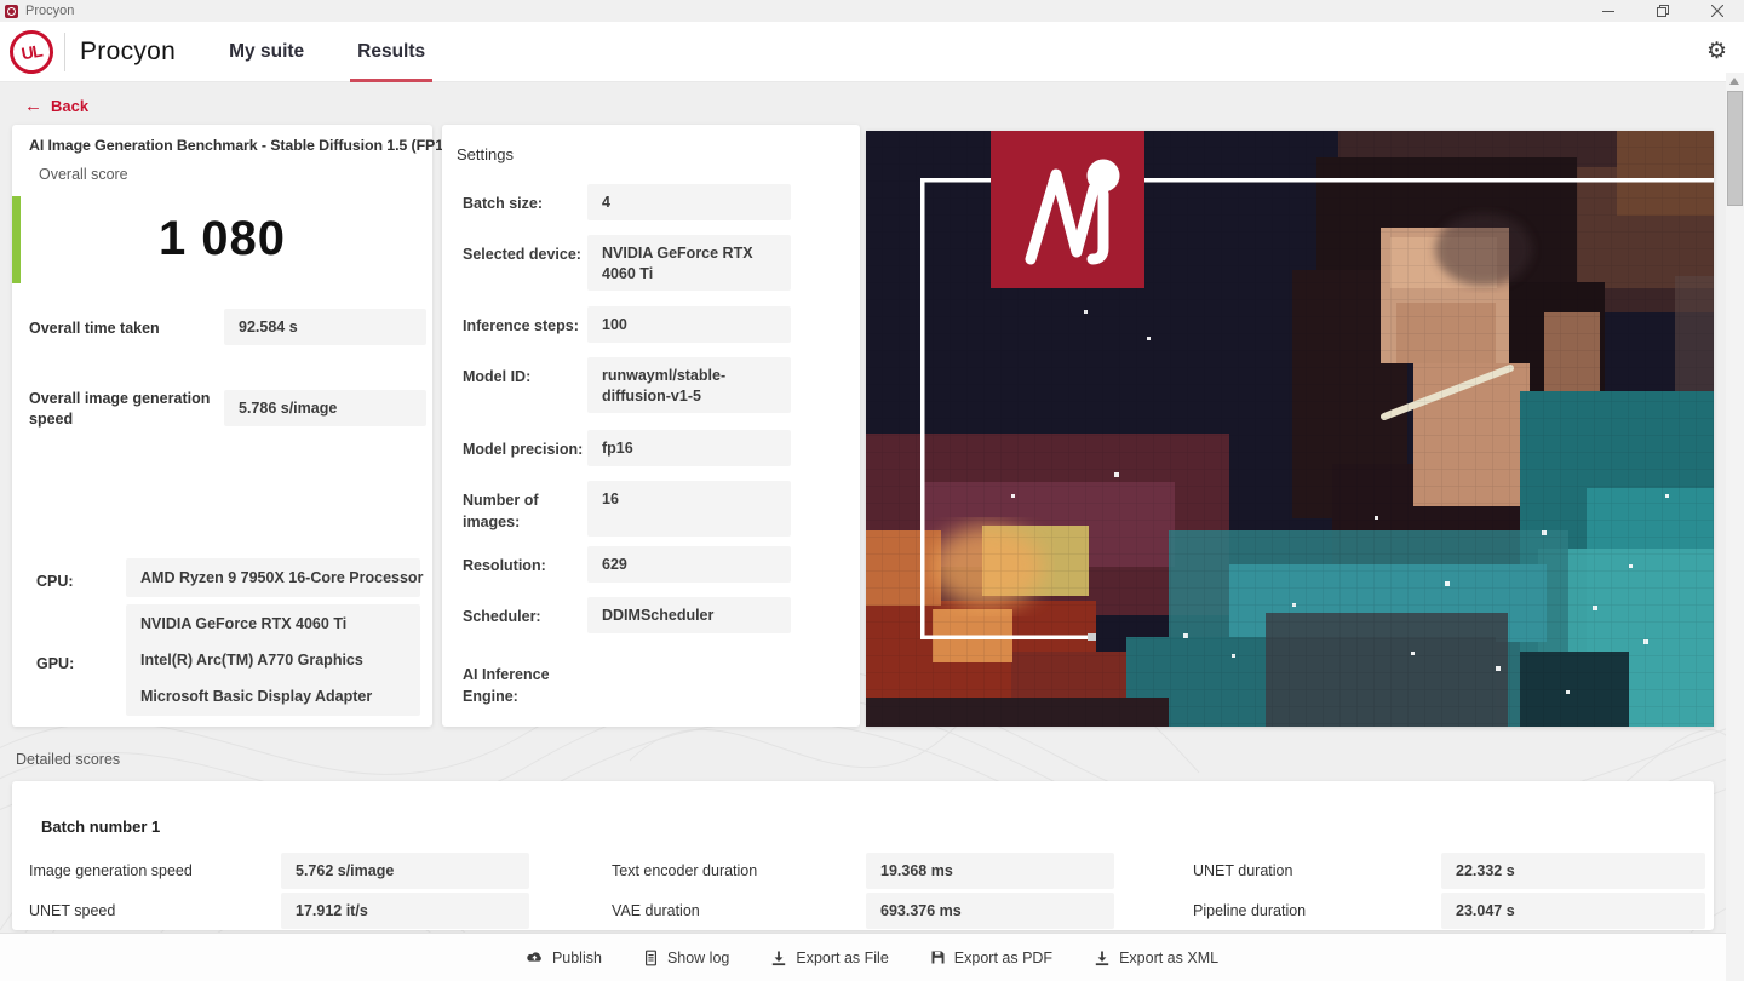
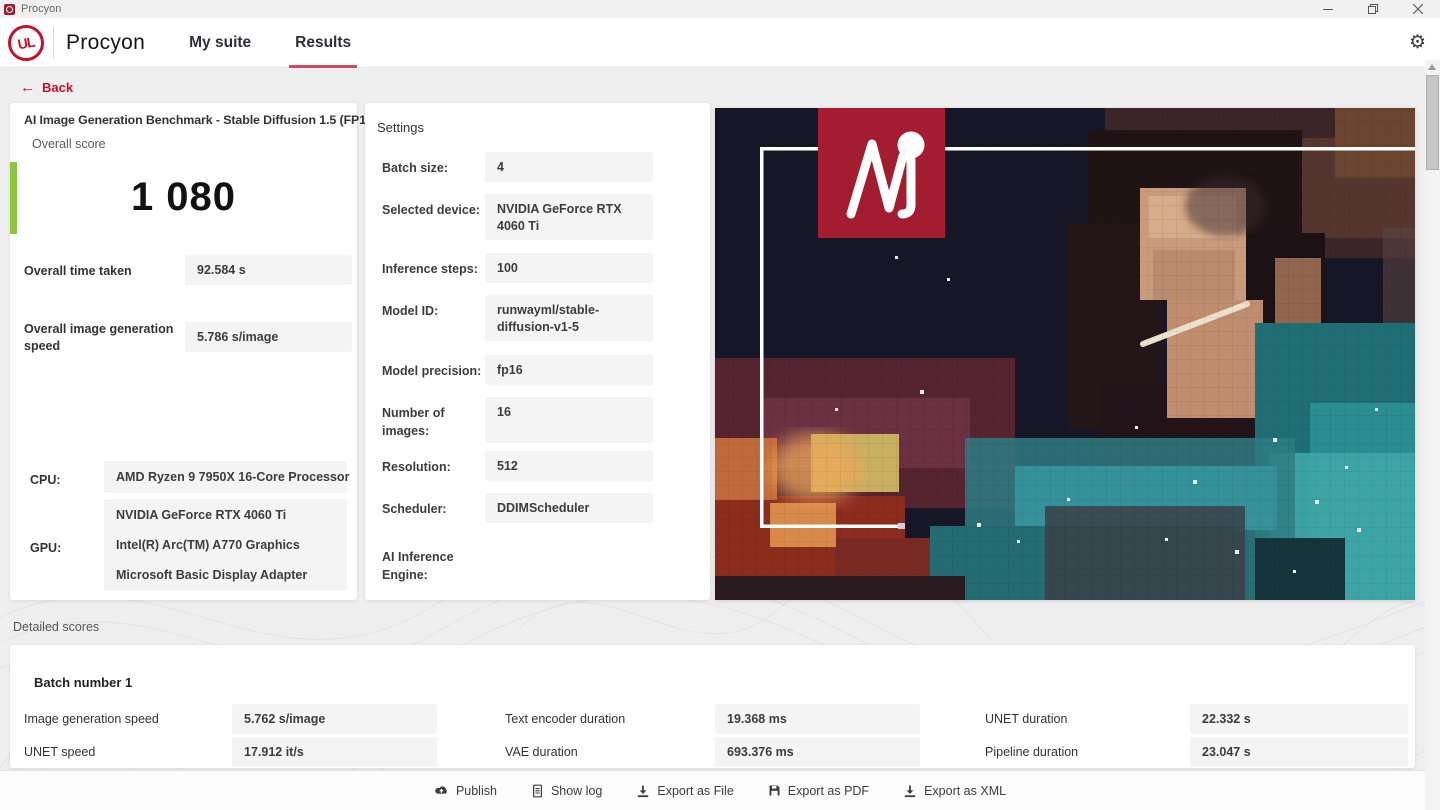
  Procyon
  Procyon
  My suite
  Results
  ⚙
  ←
  Back
  AI Image Generation Benchmark - Stable Diffusion 1.5 (FP1
  Overall score
  1 080
  Overall time taken
  92.584 s
  Overall image generation speed
  5.786 s/image
  CPU:
  AMD Ryzen 9 7950X 16-Core Processor
  GPU:
  NVIDIA GeForce RTX 4060 Ti
  Intel(R) Arc(TM) A770 Graphics
  Microsoft Basic Display Adapter
  Settings
  Batch size:
  4
  Selected device:
  NVIDIA GeForce RTX 4060 Ti
  Inference steps:
  100
  Model ID:
  runwayml/stable-diffusion-v1-5
  Model precision:
  fp16
  Number of images:
  16
  Resolution:
- 629
+ 512
  Scheduler:
  DDIMScheduler
  AI Inference Engine:
  Detailed scores
  Batch number 1
  Image generation speed
  5.762 s/image
  UNET speed
  17.912 it/s
  Text encoder duration
  19.368 ms
  VAE duration
  693.376 ms
  UNET duration
  22.332 s
  Pipeline duration
  23.047 s
  Publish
  Show log
  Export as File
  Export as PDF
  Export as XML
